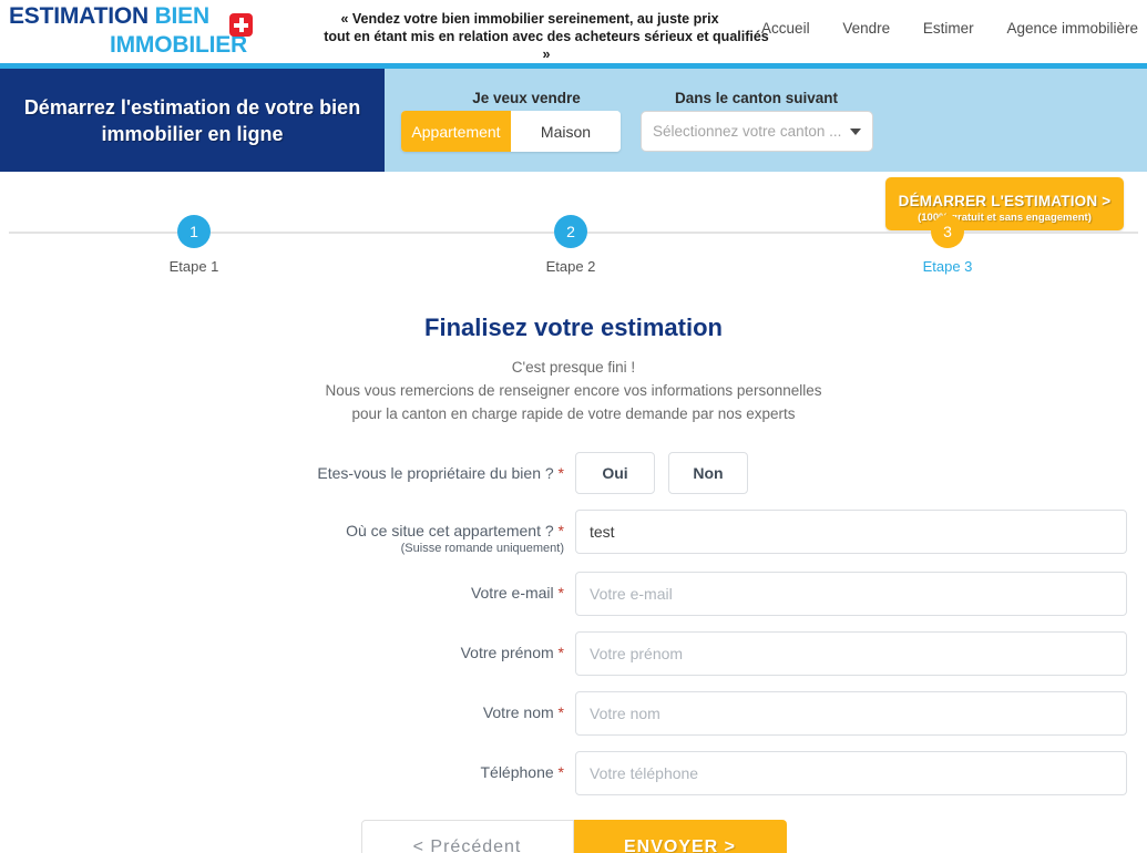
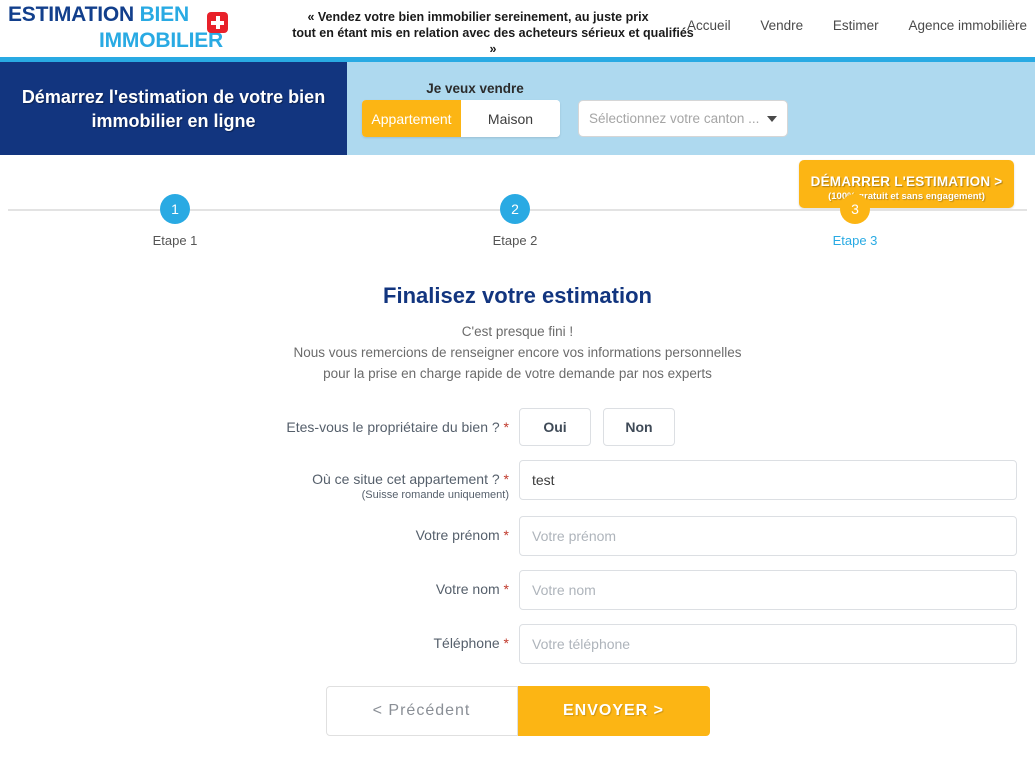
  ESTIMATION BIEN
  IMMOBILIER
  « Vendez votre bien immobilier sereinement, au juste prix
  tout en étant mis en relation avec des acheteurs sérieux et qualifiés »
  Accueil Vendre Estimer Agence immobilière
  Démarrez l'estimation de votre bien immobilier en ligne
  Je veux vendre
- Dans le canton suivant
  Appartement
  Maison
  Sélectionnez votre canton ...
  DÉMARRER L'ESTIMATION >
  (10ratuit et sans engagement)
  1
  Etape 1
  2
  Etape 2
  3
  Etape 3
  Finalisez votre estimation
  C'est presque fini !
  Nous vous remercions de renseigner encore vos informations personnelles
- pour la canton en charge rapide de votre demande par nos experts
+ pour la prise en charge rapide de votre demande par nos experts
  Etes-vous le propriétaire du bien ? *
  Oui
  Non
  Où ce situe cet appartement ? *
  (Suisse romande uniquement)
  test
- Votre e-mail *
- Votre e-mail
  Votre prénom *
  Votre prénom
  Votre nom *
  Votre nom
  Téléphone *
  Votre téléphone
  < Précédent
  ENVOYER >
